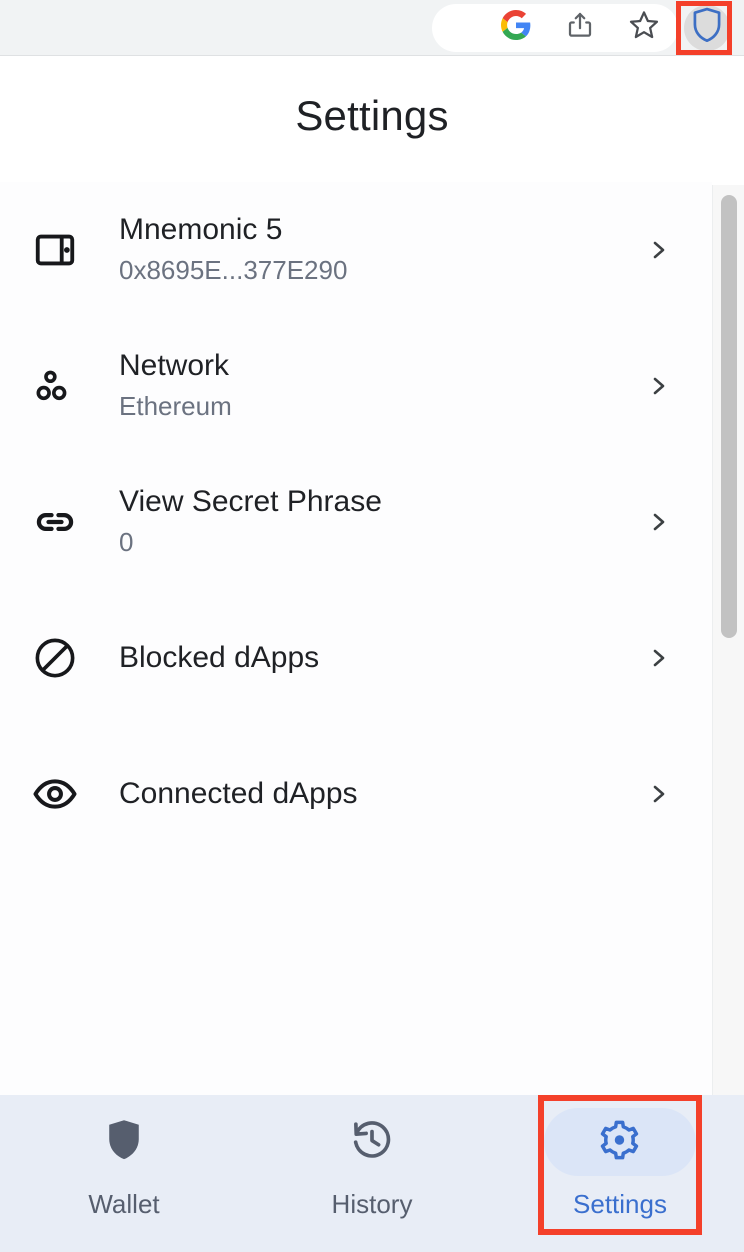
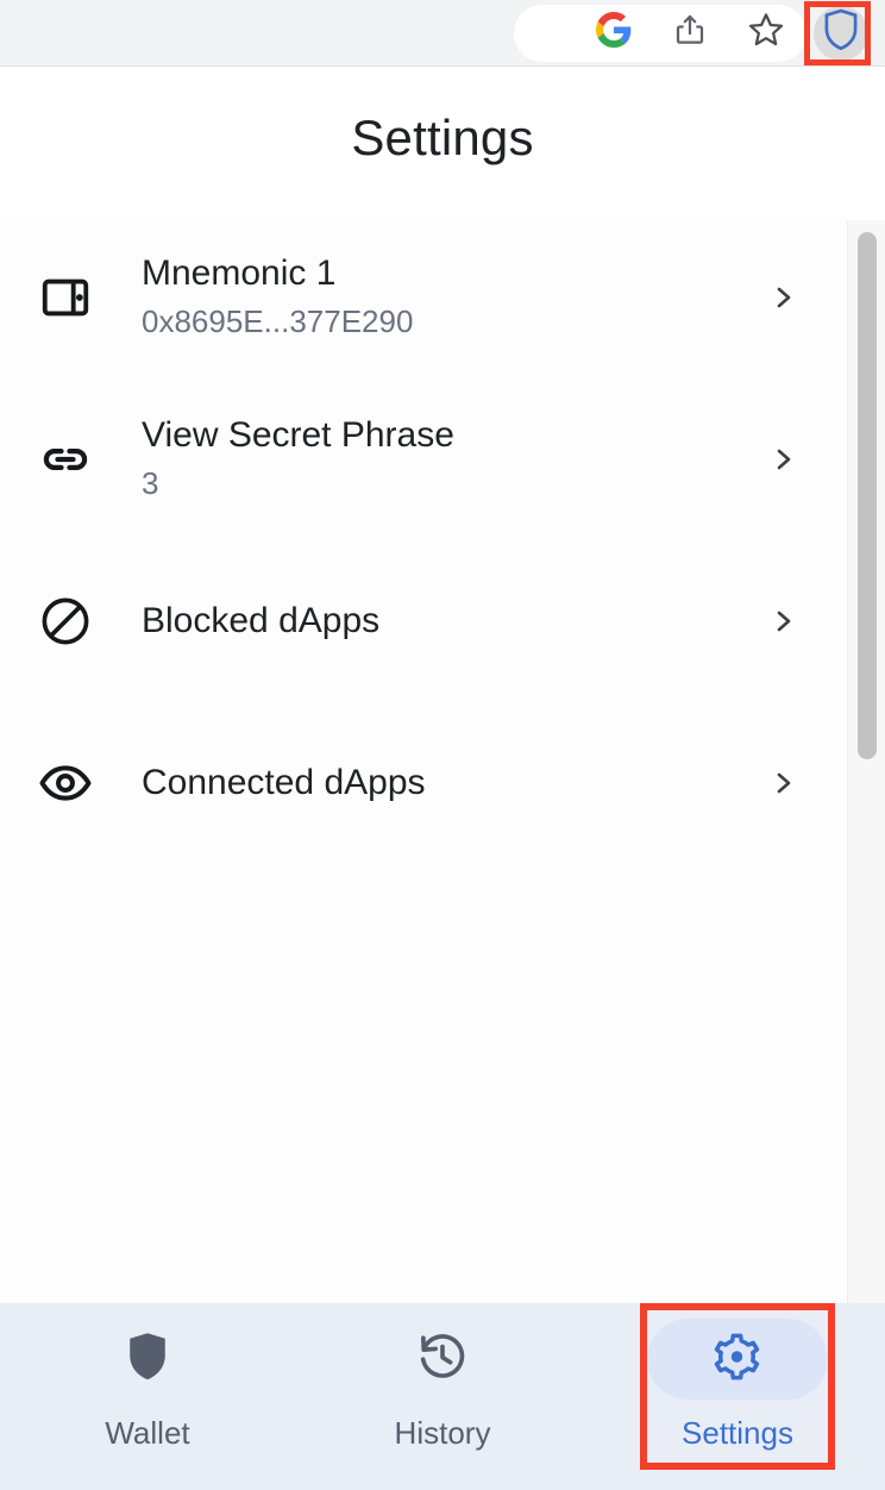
  Settings
- Mnemonic 5
+ Mnemonic 1
  0x8695E...377E290
- Network
- Ethereum
  View Secret Phrase
- 0
+ 3
  Blocked dApps
  Connected dApps
  Wallet
  History
  Settings
